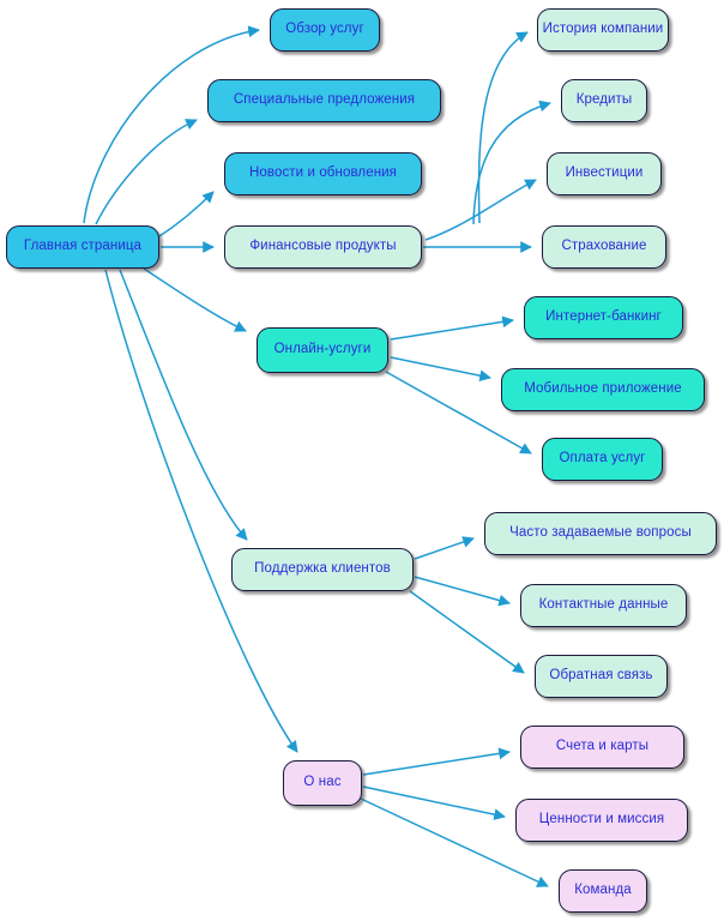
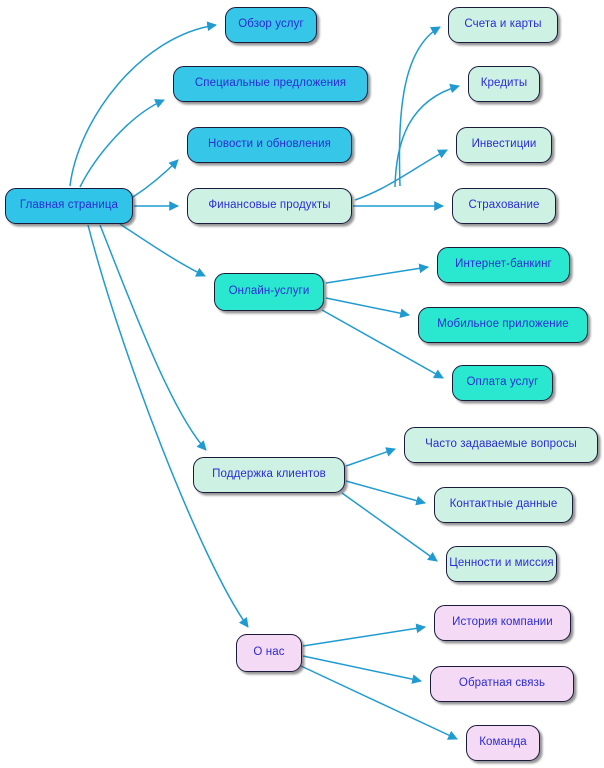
  Главная страница
  Обзор услуг
  Специальные предложения
  Новости и обновления
  Финансовые продукты
- История компании
+ Счета и карты
  Кредиты
  Инвестиции
  Страхование
  Онлайн-услуги
  Интернет-банкинг
  Мобильное приложение
  Оплата услуг
  Поддержка клиентов
  Часто задаваемые вопросы
  Контактные данные
- Обратная связь
+ Ценности и миссия
  О нас
- Счета и карты
+ История компании
- Ценности и миссия
+ Обратная связь
  Команда
